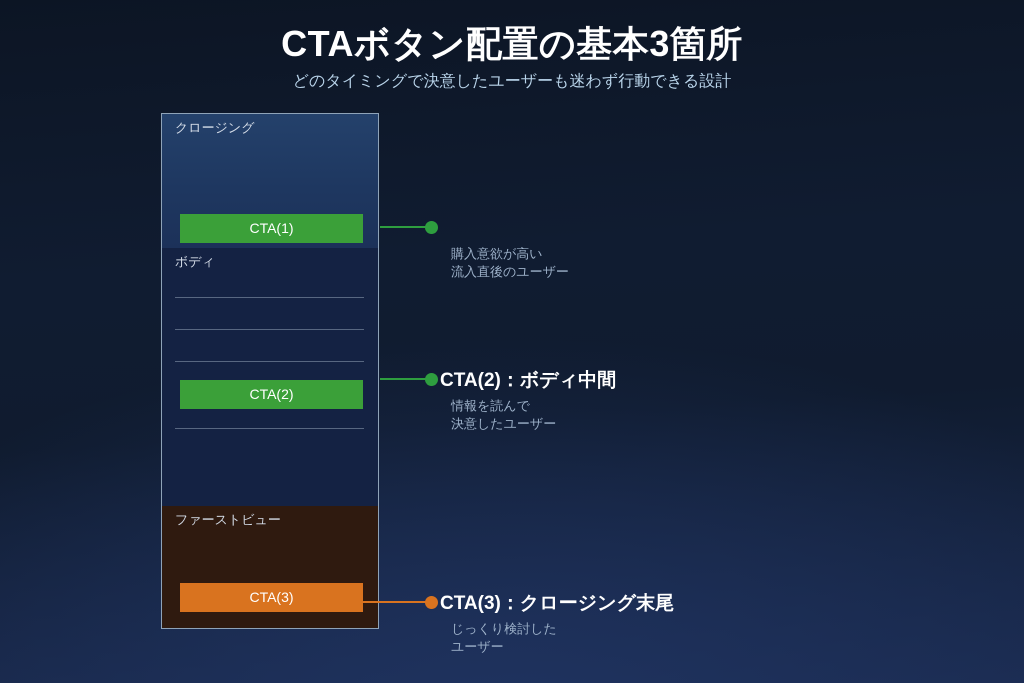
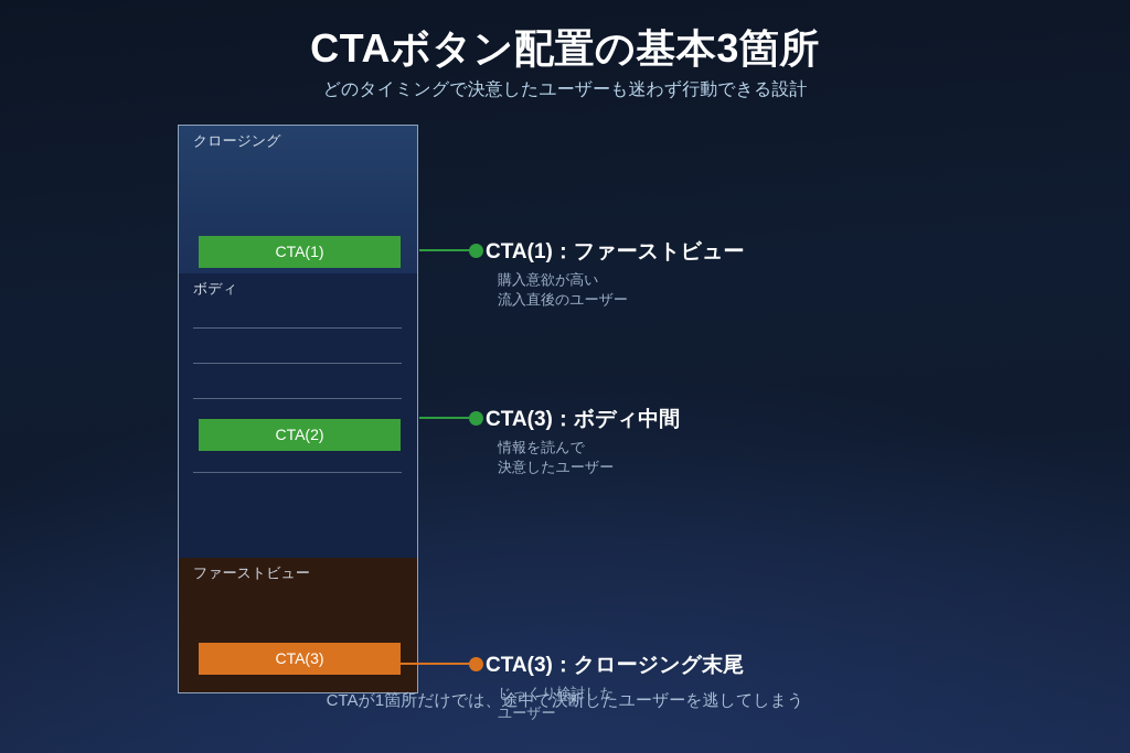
  CTAボタン配置の基本3箇所
  どのタイミングで決意したユーザーも迷わず行動できる設計
  クロージング
  CTA(1)
  ボディ
  CTA(2)
  ファーストビュー
  CTA(3)
+ CTA(1)：ファーストビュー
  購入意欲が高い
  流入直後のユーザー
- CTA(2)：ボディ中間
+ CTA(3)：ボディ中間
  情報を読んで
  決意したユーザー
  CTA(3)：クロージング末尾
  じっくり検討した
  ユーザー
+ CTAが1箇所だけでは、途中で決断したユーザーを逃してしまう
